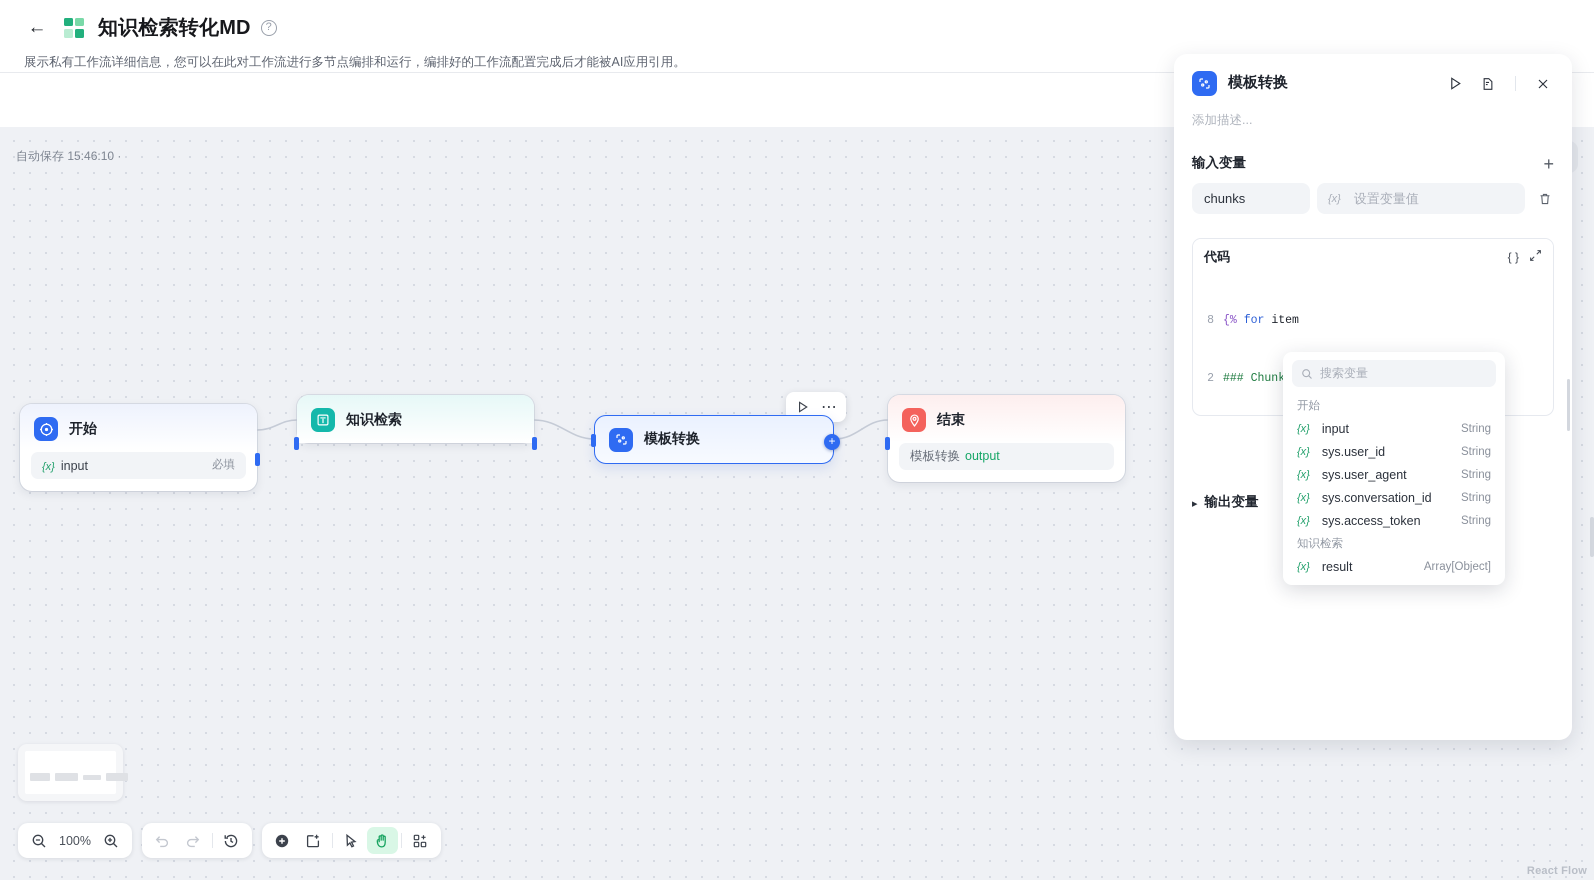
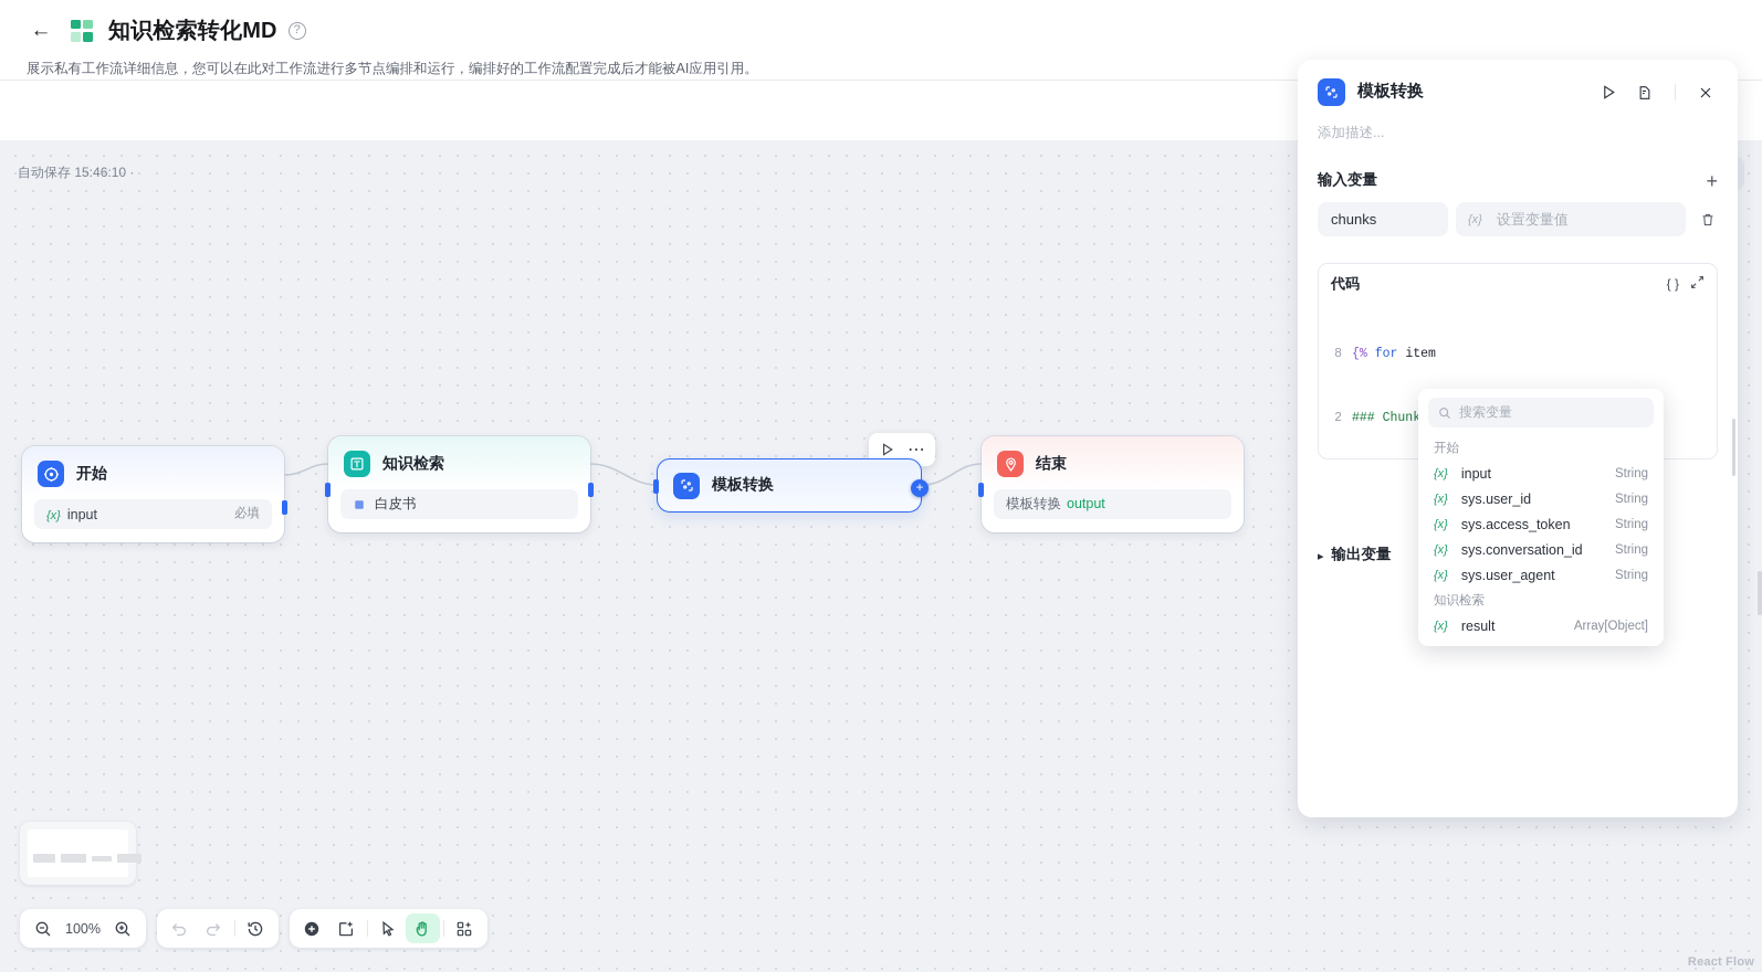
  ←
  知识检索转化MD
  ?
  展示私有工作流详细信息，您可以在此对工作流进行多节点编排和运行，编排好的工作流配置完成后才能被AI应用引用。
  自动保存 15:46:10 ·
  开始
  {x} input
  必填
  知识检索
+ 白皮书
  ⋯
  模板转换
  +
  结束
  模板转换 output
  100%
  React Flow
  模板转换
  添加描述...
  输入变量
  +
  chunks
  {x}
  设置变量值
  代码
  { }
  8
  {%
  for
  item
  2
  ### Chunk
  ▸
  输出变量
  搜索变量
  开始
  {x}
  input
  String
  {x}
  sys.user_id
  String
  {x}
- sys.user_agent
+ sys.access_token
  String
  {x}
  sys.conversation_id
  String
  {x}
- sys.access_token
+ sys.user_agent
  String
  知识检索
  {x}
  result
  Array[Object]
